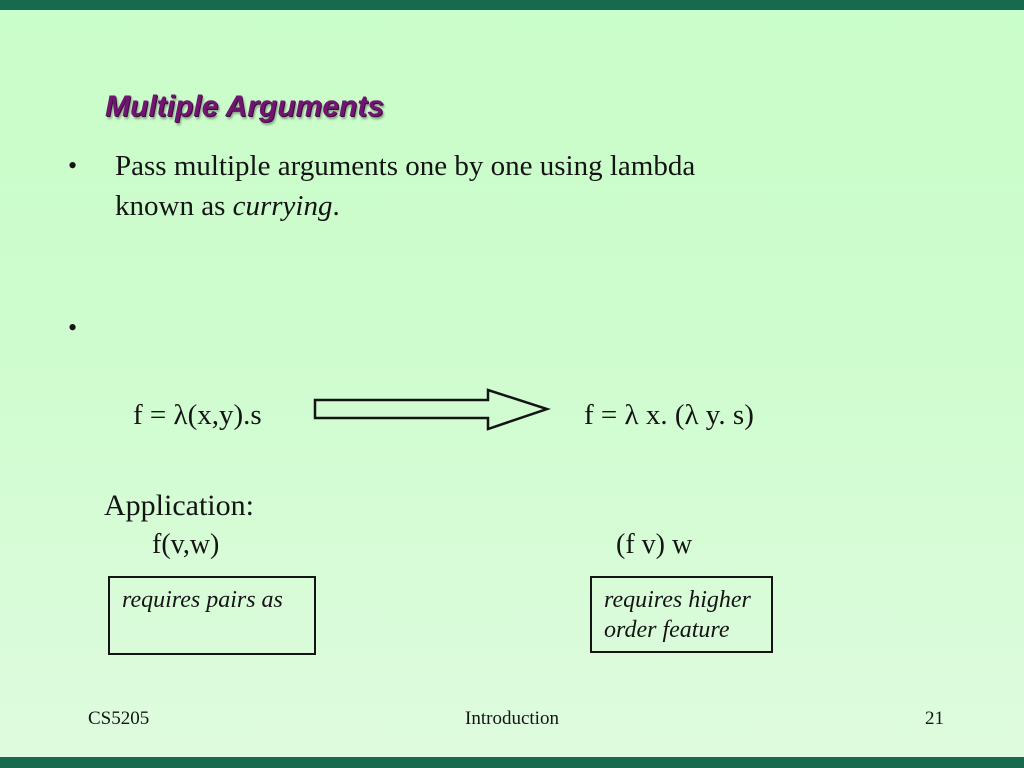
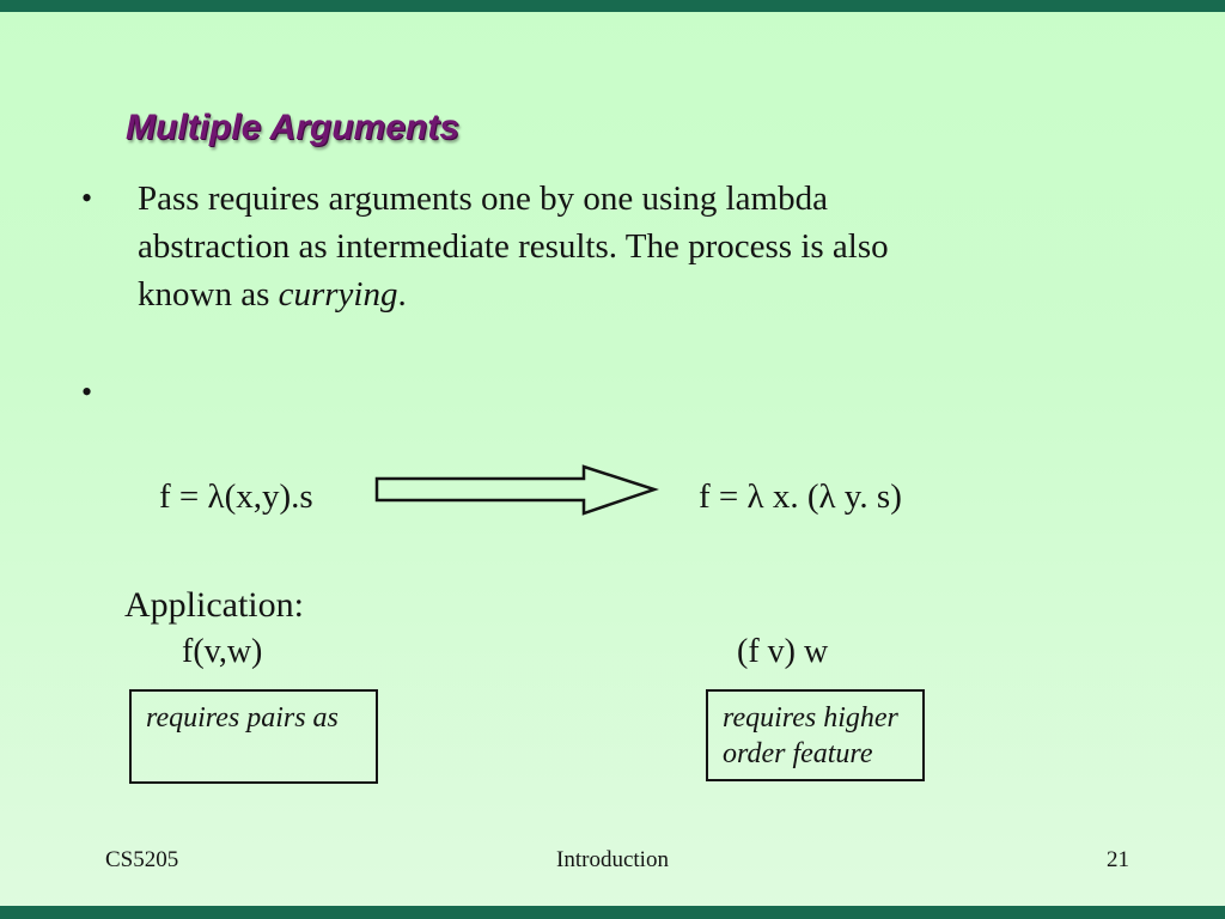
  Multiple Arguments
  •
- Pass multiple arguments one by one using lambda
+ Pass requires arguments one by one using lambda
+ abstraction as intermediate results. The process is also
  known as currying.
  •
  f = λ(x,y).s
  f = λ x. (λ y. s)
  Application:
  f(v,w)
  (f v) w
  requires pairs as
  requires higher
  order feature
  CS5205
  Introduction
  21
